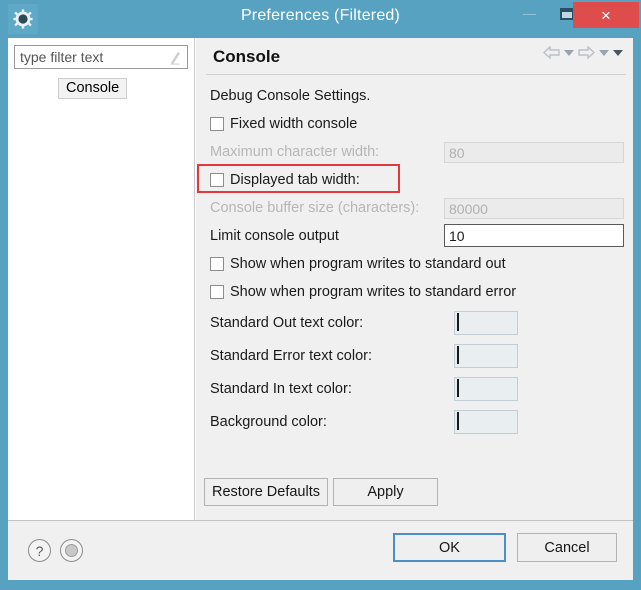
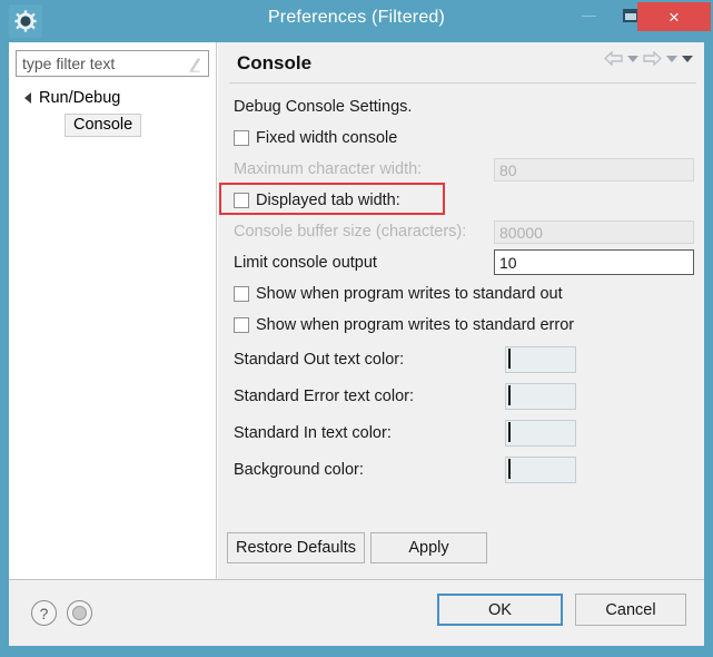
  Preferences (Filtered)
  ×
  type filter text
+ Run/Debug
  Console
  Console
  Debug Console Settings.
  Fixed width console
  Maximum character width:
  80
  Displayed tab width:
  Console buffer size (characters):
  80000
  Limit console output
  10
  Show when program writes to standard out
  Show when program writes to standard error
  Standard Out text color:
  Standard Error text color:
  Standard In text color:
  Background color:
  Restore Defaults
  Apply
  ?
  OK
  Cancel
